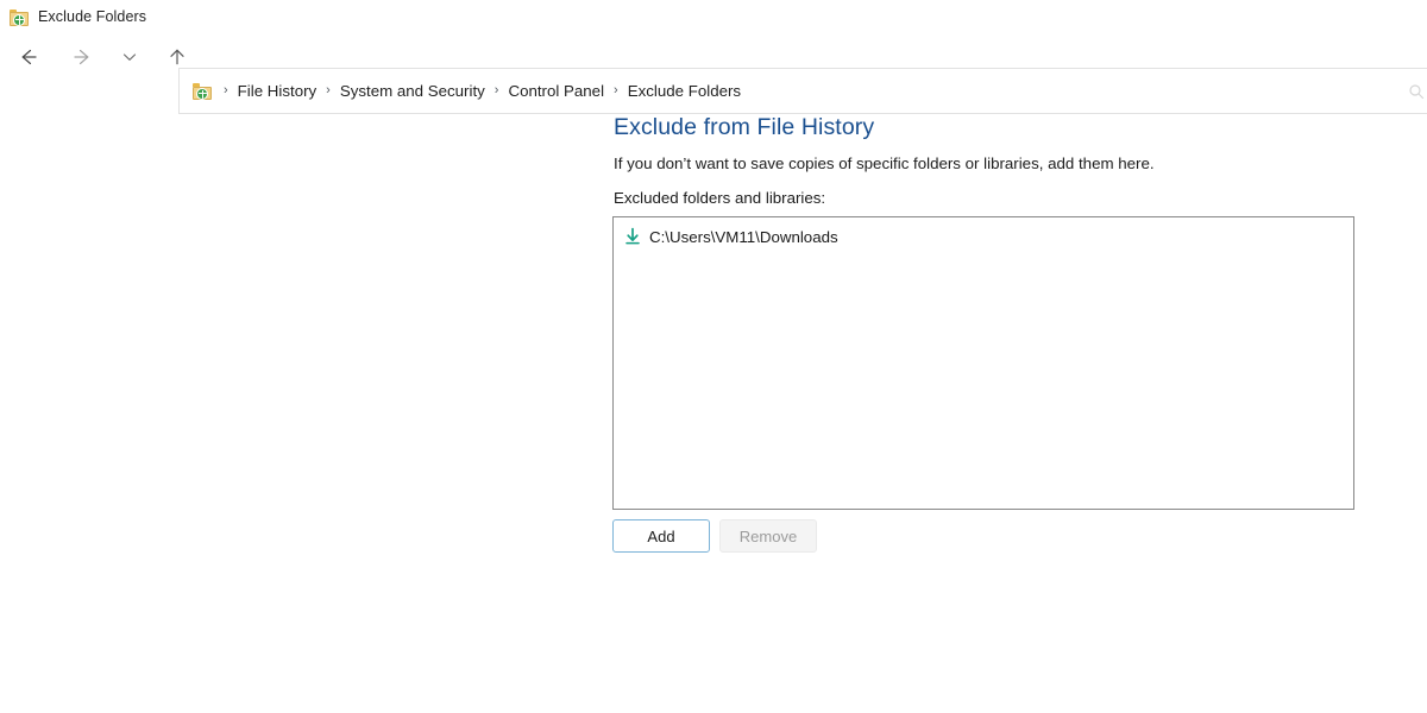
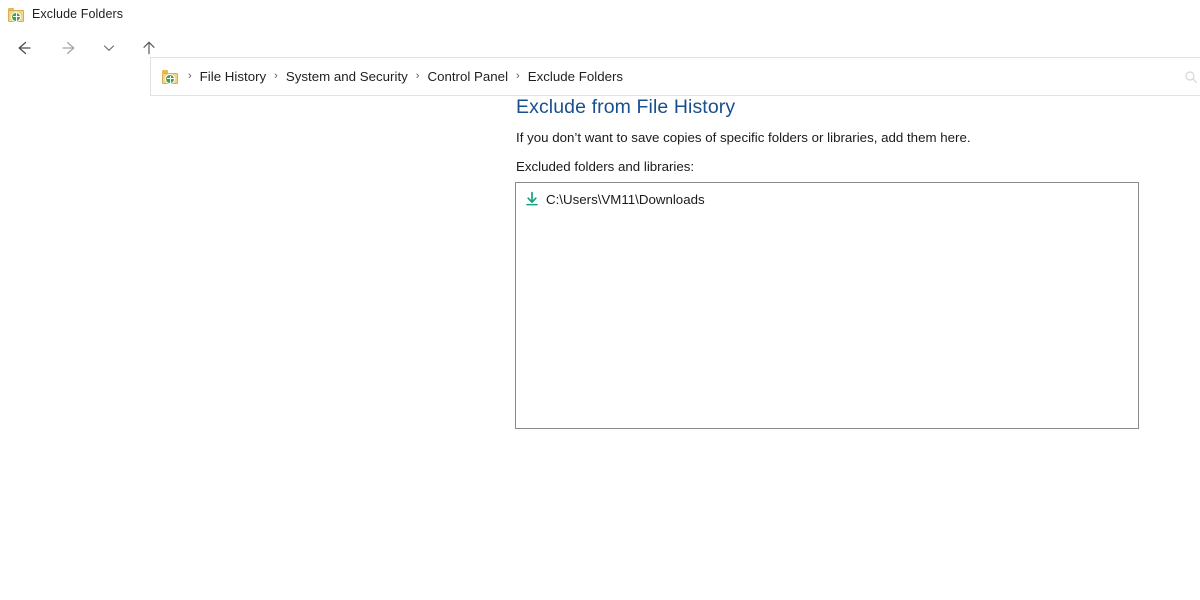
  Exclude Folders
  ›
  File History
  ›
  System and Security
  ›
  Control Panel
  ›
  Exclude Folders
  Exclude from File History
  If you don’t want to save copies of specific folders or libraries, add them here.
  Excluded folders and libraries:
  C:\Users\VM11\Downloads
- Add
- Remove
